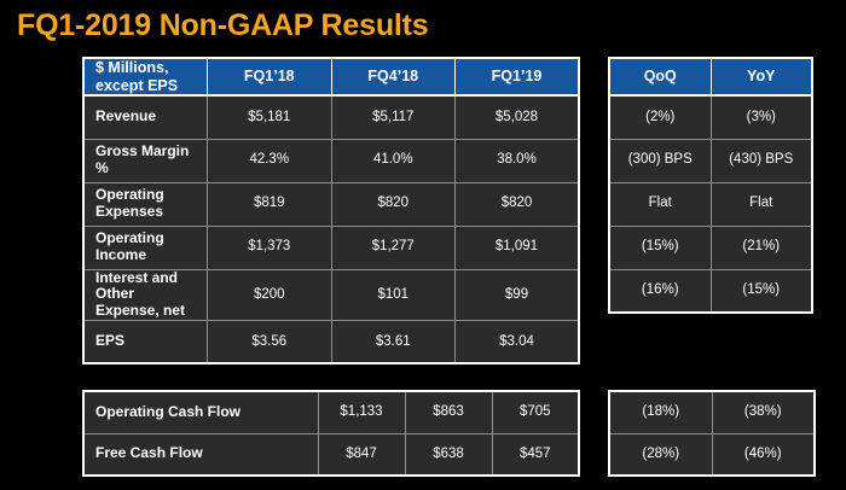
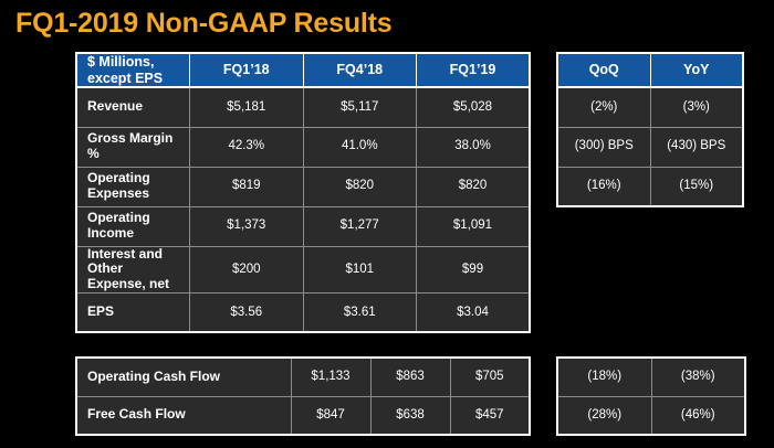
  FQ1-2019 Non-GAAP Results
  $ Millions, except EPS	FQ1’18	FQ4’18	FQ1’19
  Revenue	$5,181	$5,117	$5,028
  Gross Margin %	42.3%	41.0%	38.0%
  Operating Expenses	$819	$820	$820
  Operating Income	$1,373	$1,277	$1,091
  Interest and Other Expense, net	$200	$101	$99
  EPS	$3.56	$3.61	$3.04
  QoQ	YoY
  (2%)	(3%)
  (300) BPS	(430) BPS
- Flat	Flat
- (15%)	(21%)
  (16%)	(15%)
  Operating Cash Flow	$1,133	$863	$705
  Free Cash Flow	$847	$638	$457
  (18%)	(38%)
  (28%)	(46%)
